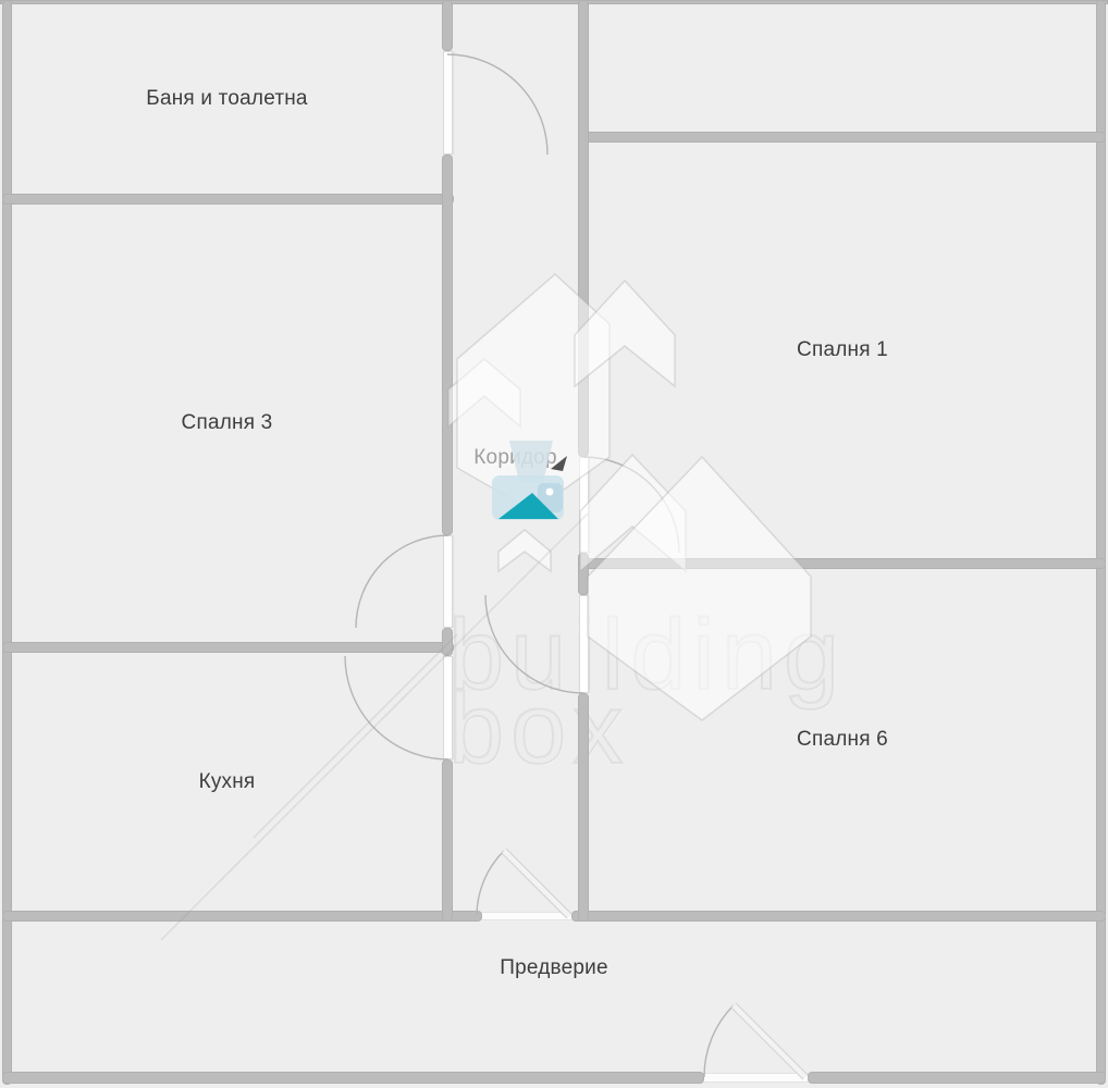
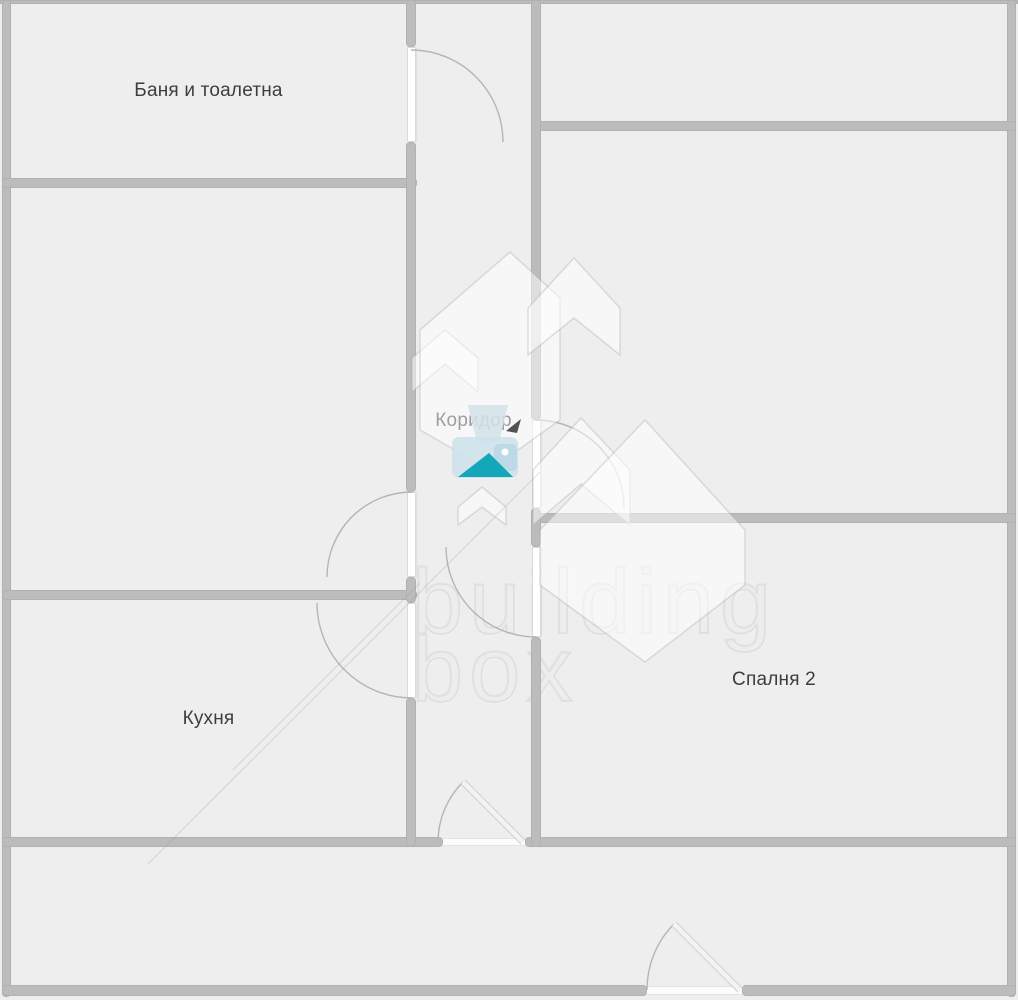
  bulding
  box
  Баня и тоалетна
- Спалня 3
  Кухня
  Коридор
- Спалня 1
- Спалня 6
+ Спалня 2
- Предверие
